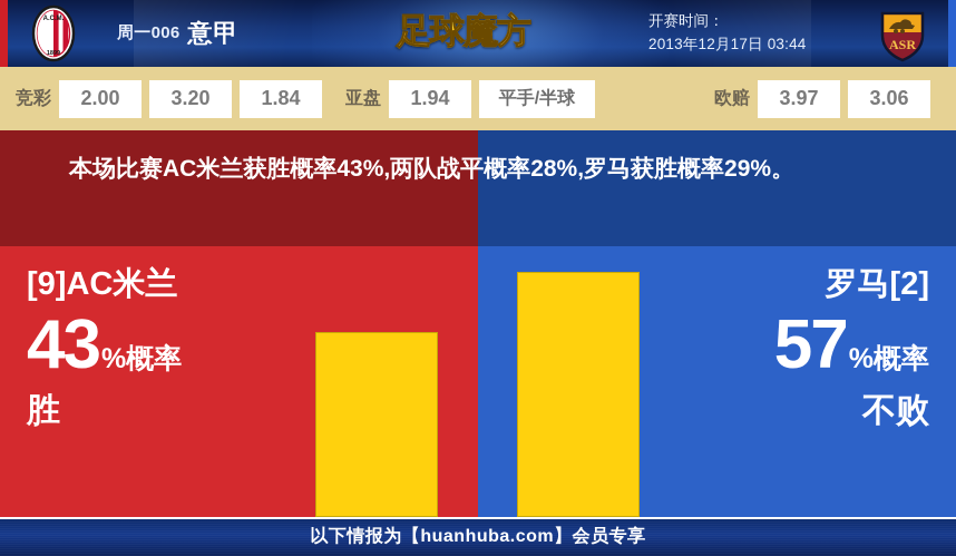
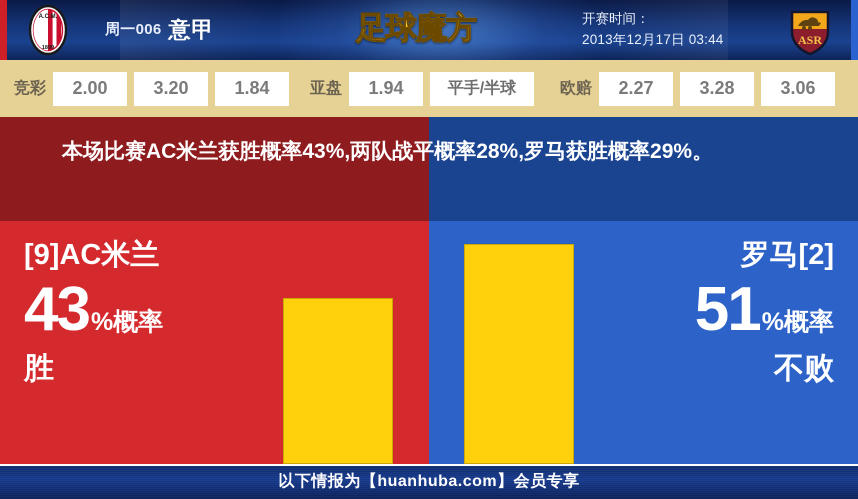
  ASR
  周一006
  意甲
  足球魔方
  开赛时间：
  2013年12月17日 03:44
  竞彩
  2.00
  3.20
  1.84
  亚盘
  1.94
  平手/半球
  欧赔
- 3.97
+ 2.27
+ 3.28
  3.06
  本场比赛AC米兰获胜概率43%,两队战平概率28%,罗马获胜概率29%。
  [9]AC米兰
  43
  %概率
  胜
  罗马[2]
- 57
+ 51
  %概率
  不败
  以下情报为【huanhuba.com】会员专享
